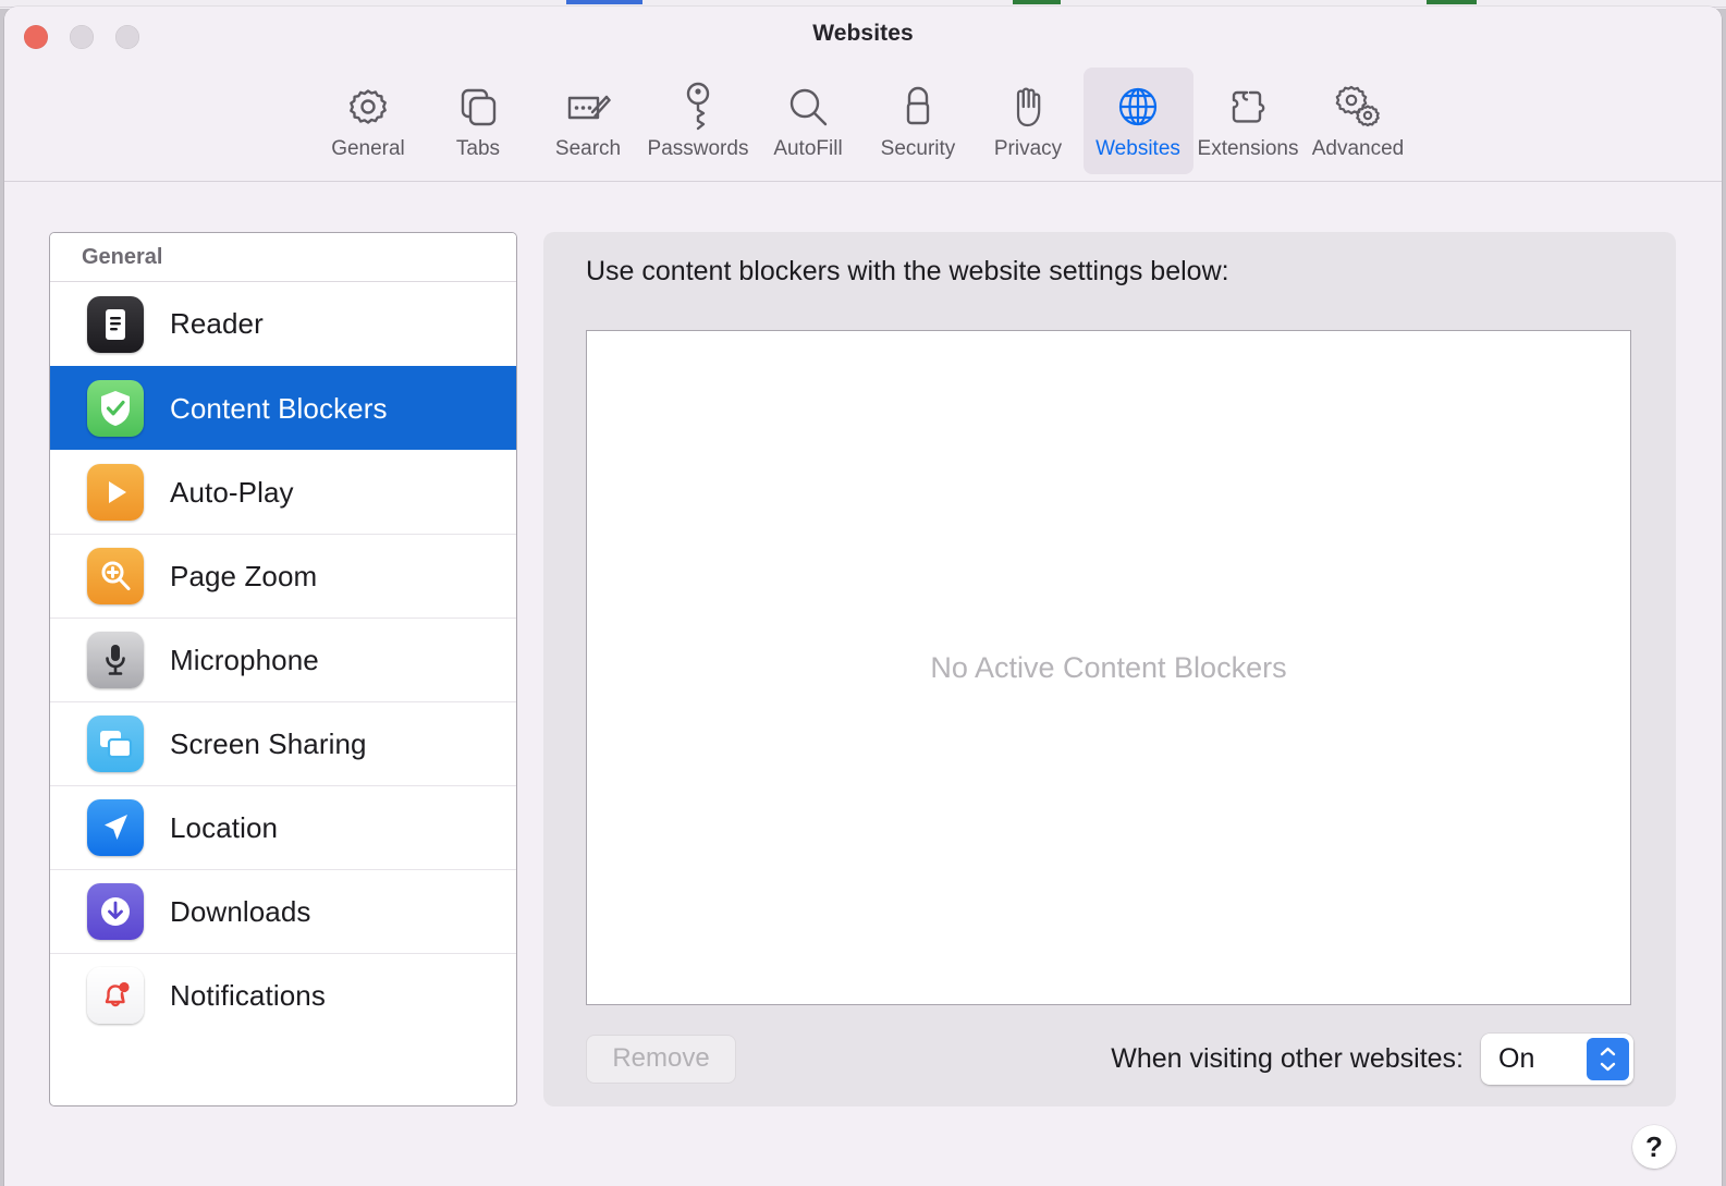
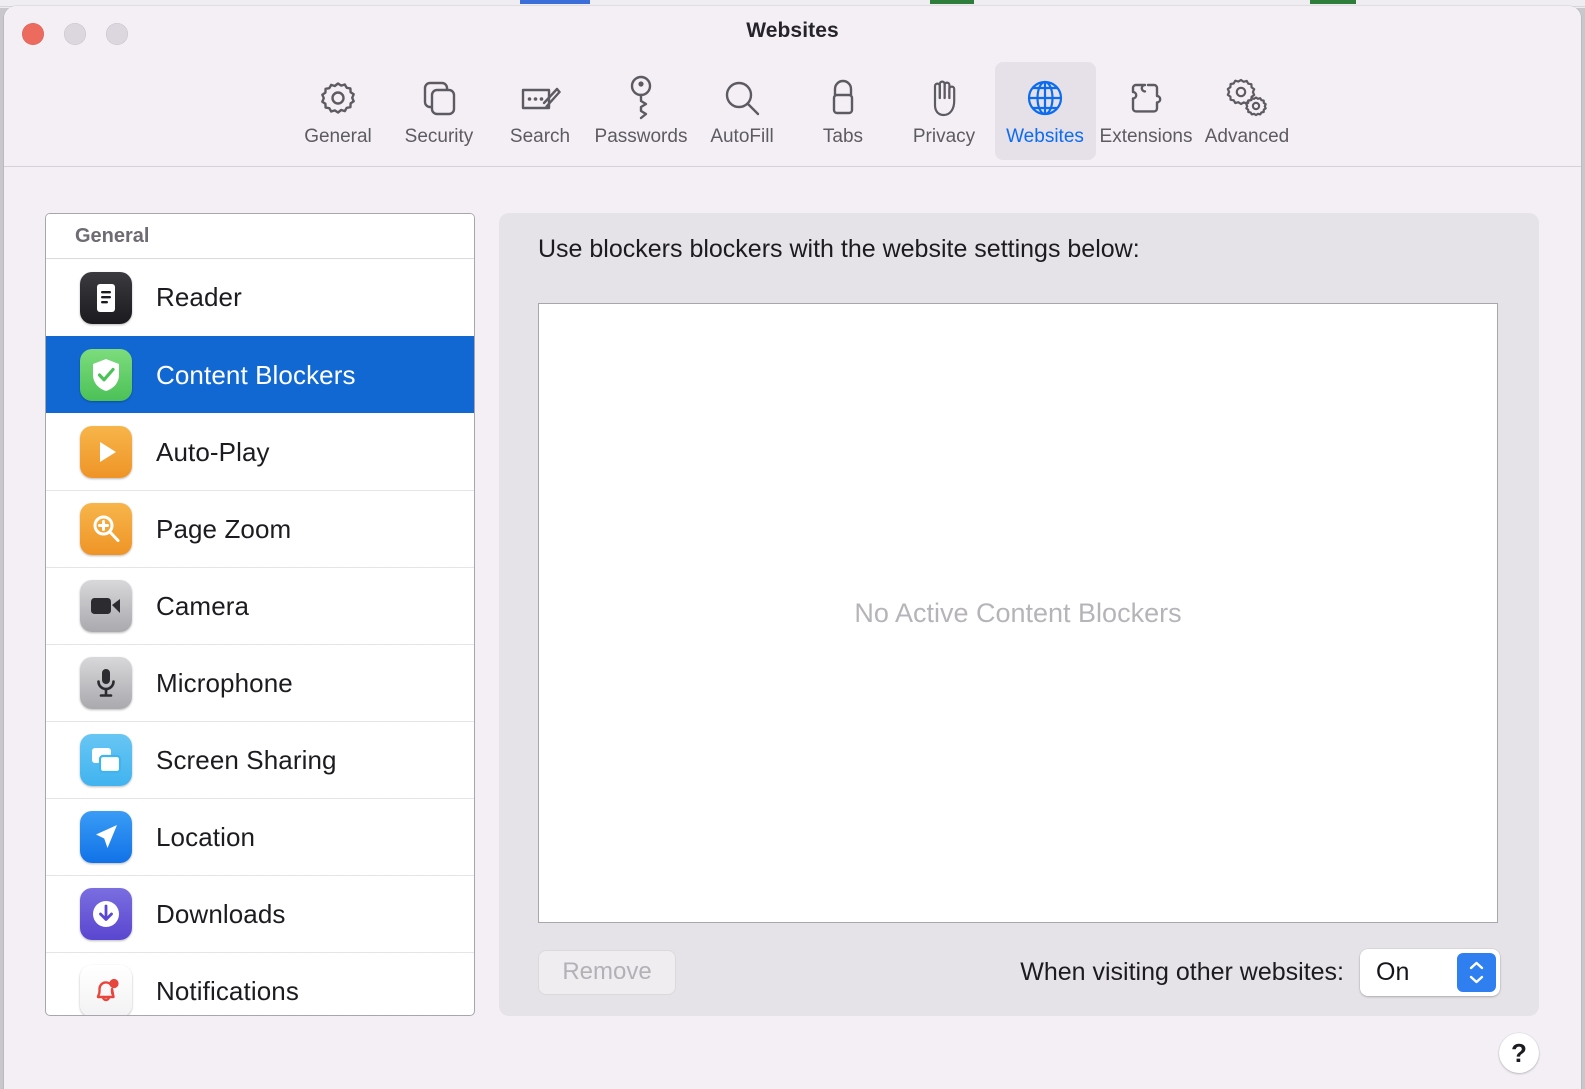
  Websites
  General
- Tabs
+ Security
  Search
  Passwords
  AutoFill
- Security
+ Tabs
  Privacy
  Websites
  Extensions
  Advanced
  General
  Reader
  Content Blockers
  Auto-Play
  Page Zoom
+ Camera
  Microphone
  Screen Sharing
  Location
  Downloads
  Notifications
- Use content blockers with the website settings below:
+ Use blockers blockers with the website settings below:
  No Active Content Blockers
  Remove
  When visiting other websites:
  On
  ?
